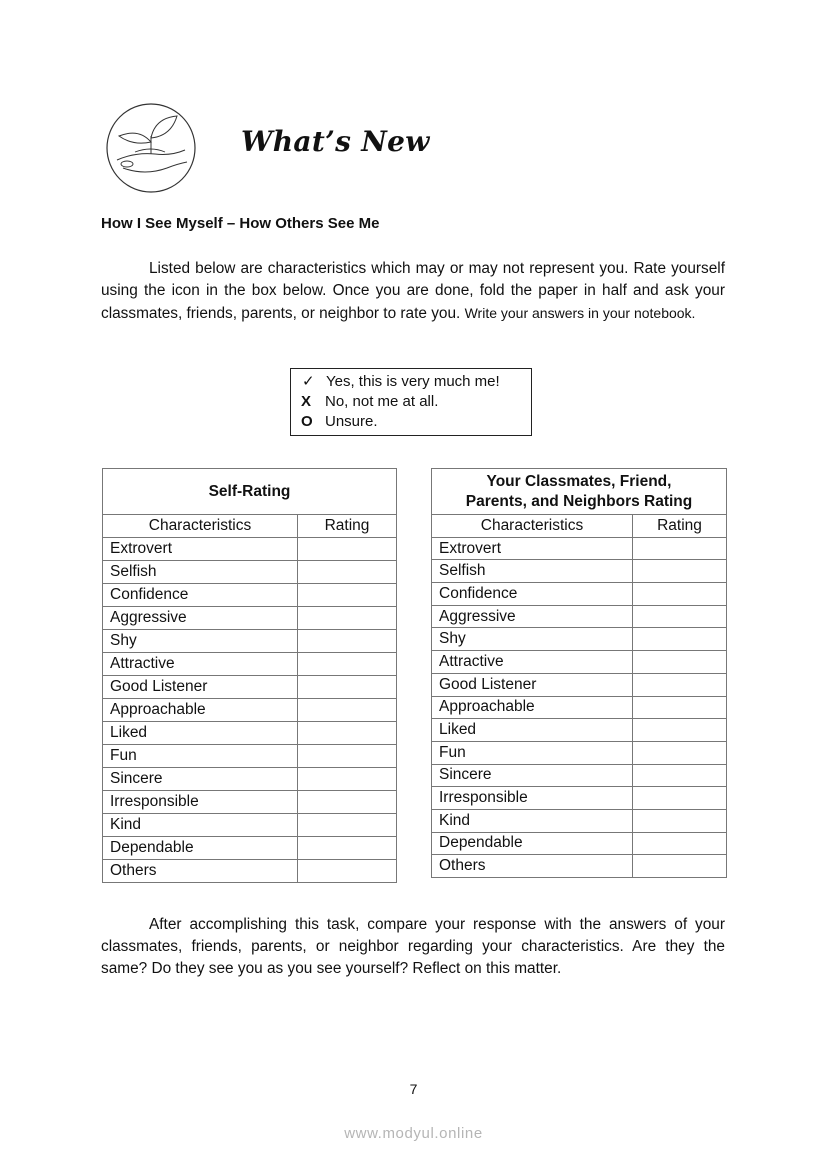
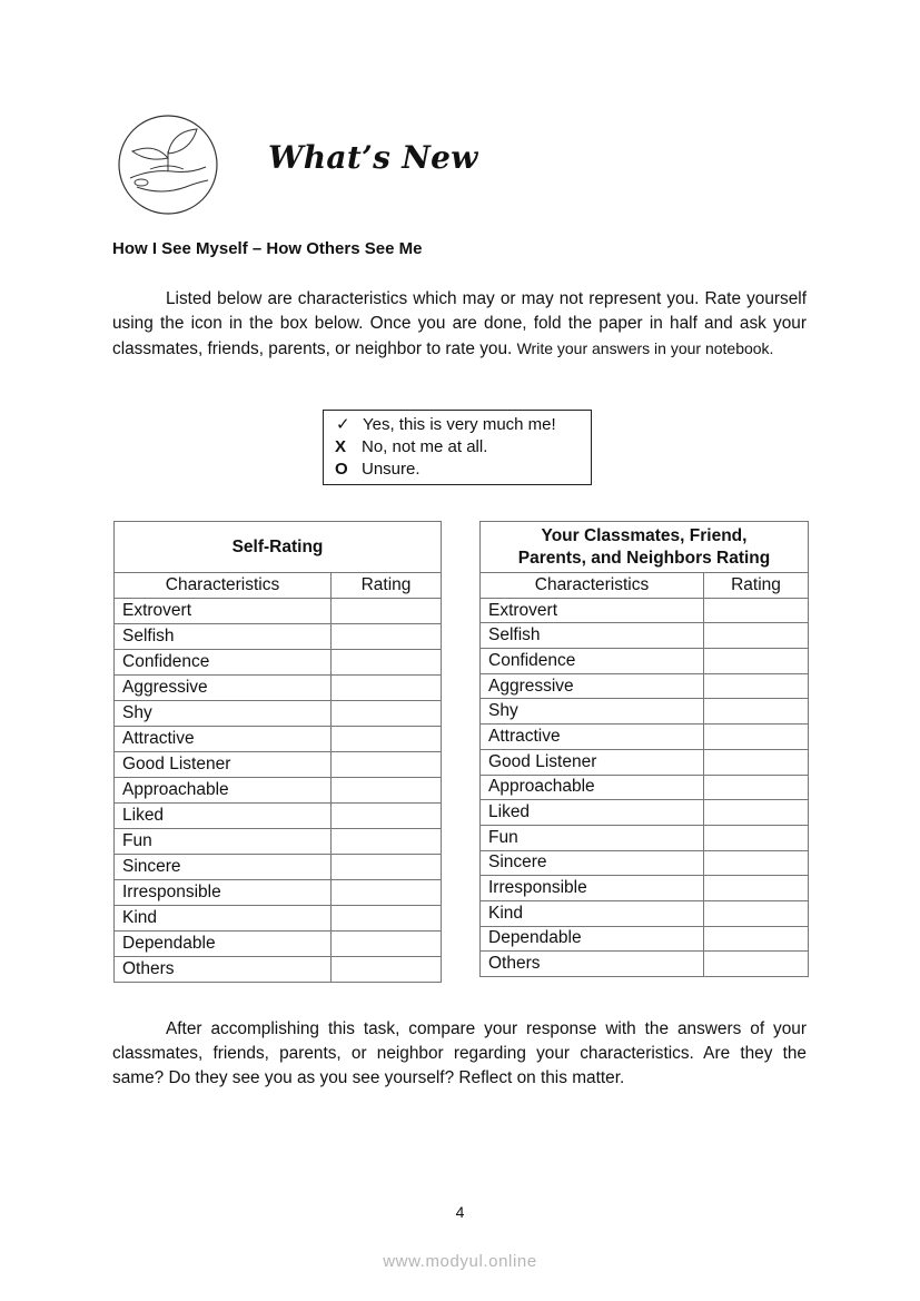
  What’s New
  How I See Myself – How Others See Me
  Listed below are characteristics which may or may not represent you. Rate yourself using the icon in the box below. Once you are done, fold the paper in half and ask your classmates, friends, parents, or neighbor to rate you. Write your answers in your notebook.
  ✓
  Yes, this is very much me!
  X
  No, not me at all.
  O
  Unsure.
  Self-Rating
  Characteristics	Rating
  Extrovert
  Selfish
  Confidence
  Aggressive
  Shy
  Attractive
  Good Listener
  Approachable
  Liked
  Fun
  Sincere
  Irresponsible
  Kind
  Dependable
  Others
  Your Classmates, Friend,Parents, and Neighbors Rating
  Characteristics	Rating
  Extrovert
  Selfish
  Confidence
  Aggressive
  Shy
  Attractive
  Good Listener
  Approachable
  Liked
  Fun
  Sincere
  Irresponsible
  Kind
  Dependable
  Others
  After accomplishing this task, compare your response with the answers of your classmates, friends, parents, or neighbor regarding your characteristics. Are they the same? Do they see you as you see yourself? Reflect on this matter.
- 7
+ 4
  www.modyul.online
